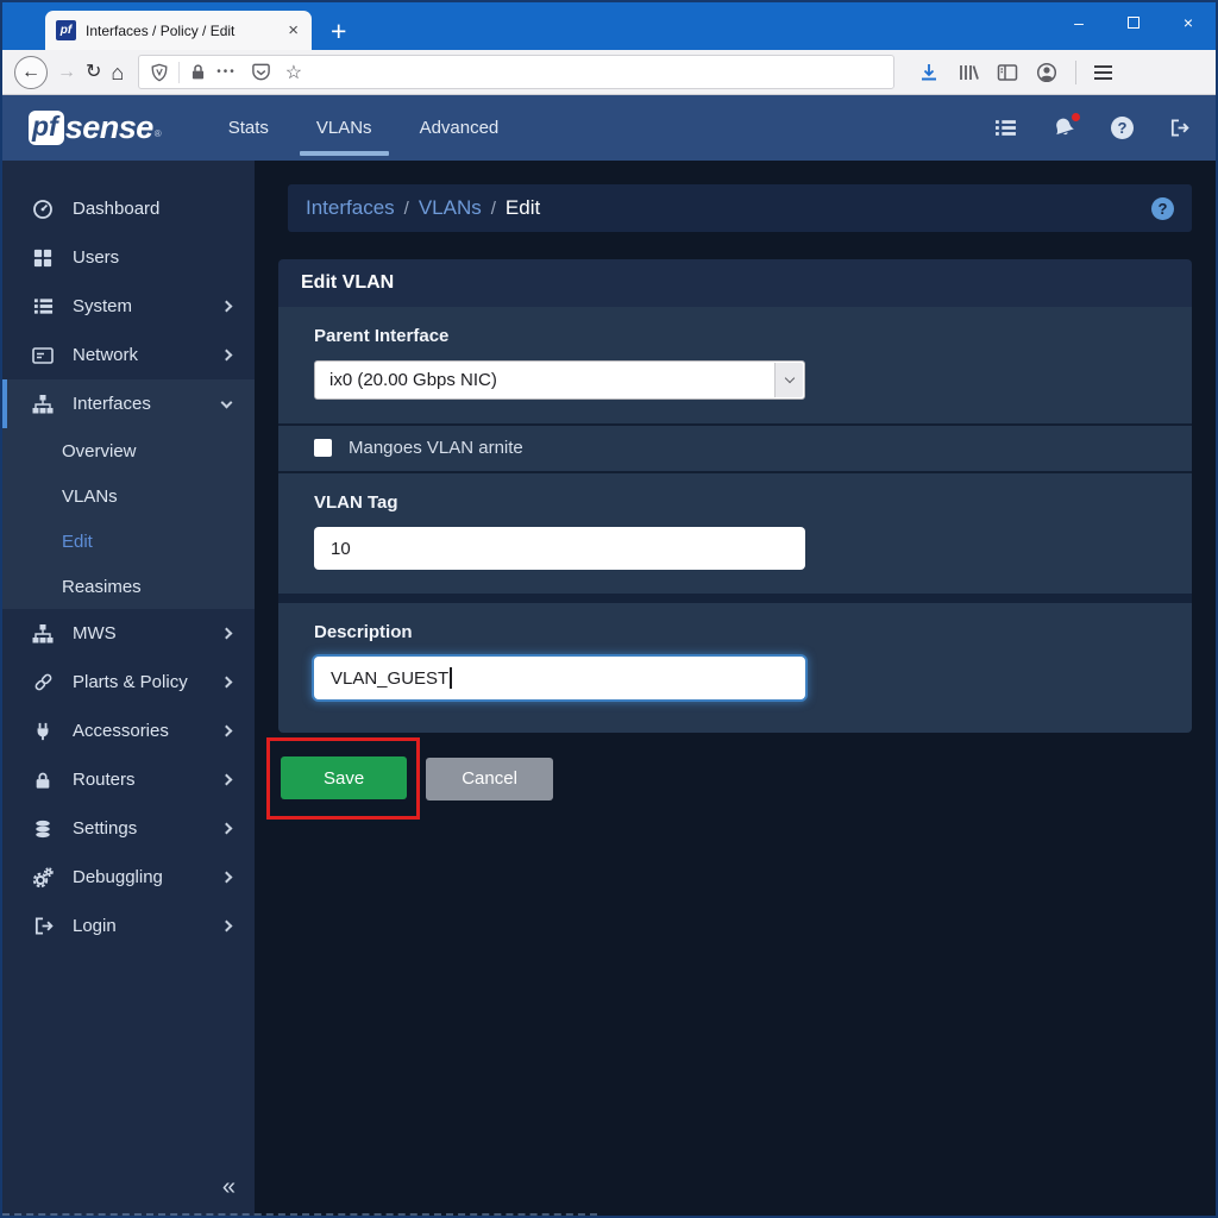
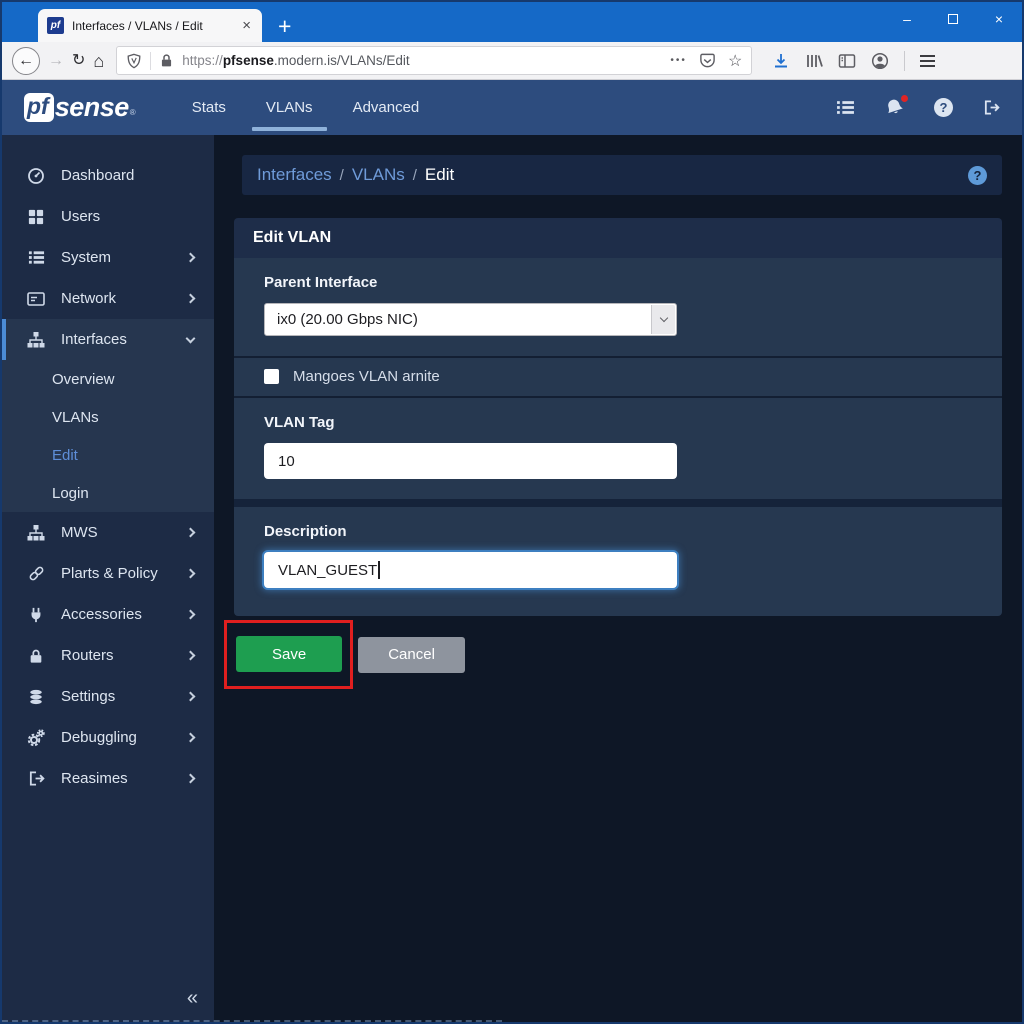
  pf
- Interfaces / Policy / Edit
+ Interfaces / VLANs / Edit
  ×
  +
  –
  ×
  ←
  →
  ↻
  ⌂
+ https://pfsense.modern.is/VLANs/Edit
  •••
  ☆
  pf
  sense
  ®
  Stats
  VLANs
  Advanced
  ?
  Dashboard
  Users
  System
  Network
  Interfaces
  Overview
  VLANs
  Edit
- Reasimes
+ Login
  MWS
  Plarts & Policy
  Accessories
  Routers
  Settings
  Debuggling
- Login
+ Reasimes
  «
  Interfaces
  /
  VLANs
  /
  Edit
  ?
  Edit VLAN
  Parent Interface
  ix0 (20.00 Gbps NIC)
  Mangoes VLAN arnite
  VLAN Tag
  10
  Description
  VLAN_GUEST
  Save
  Cancel
